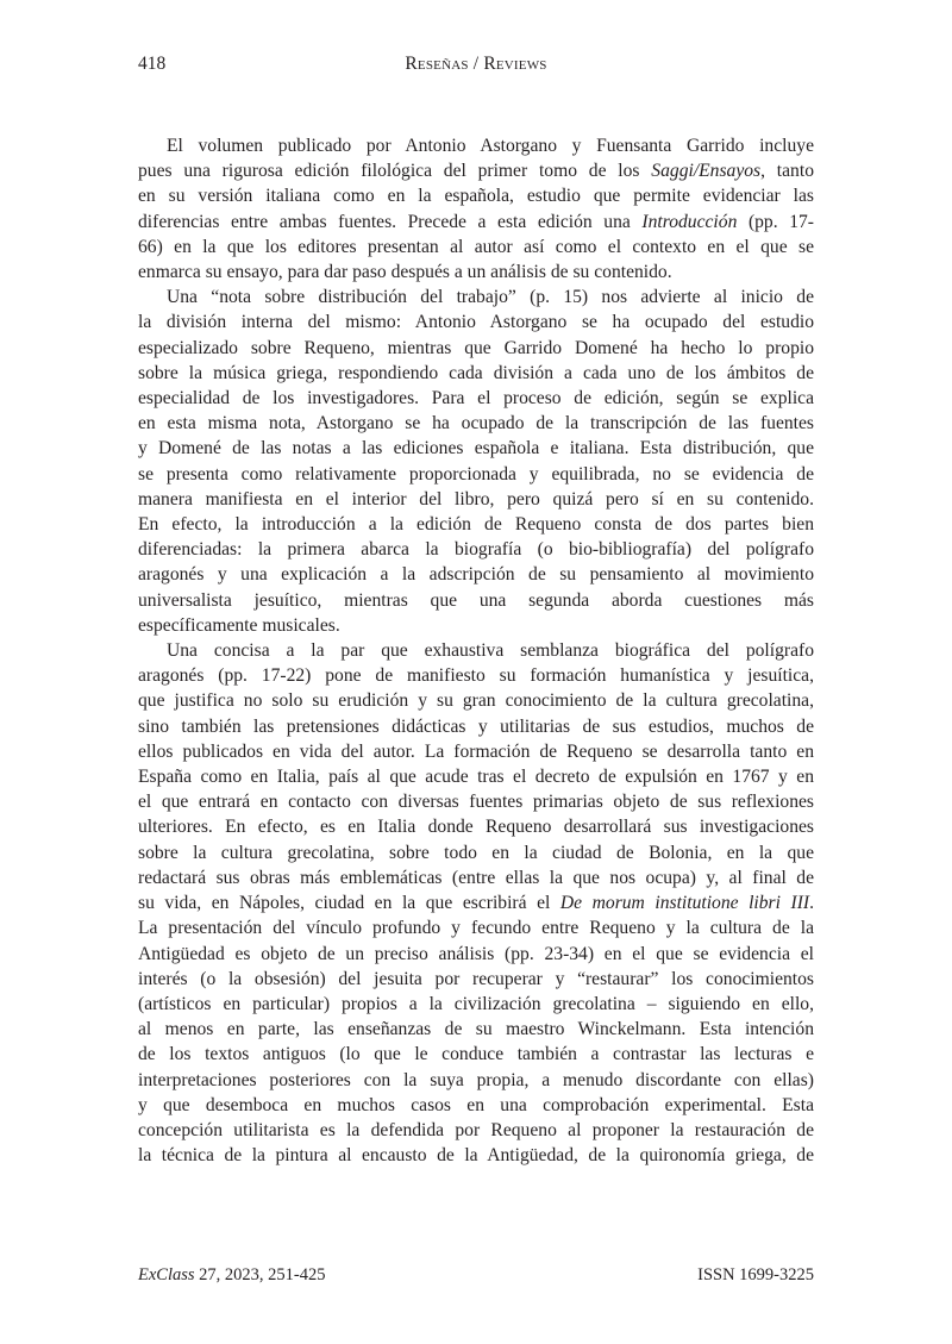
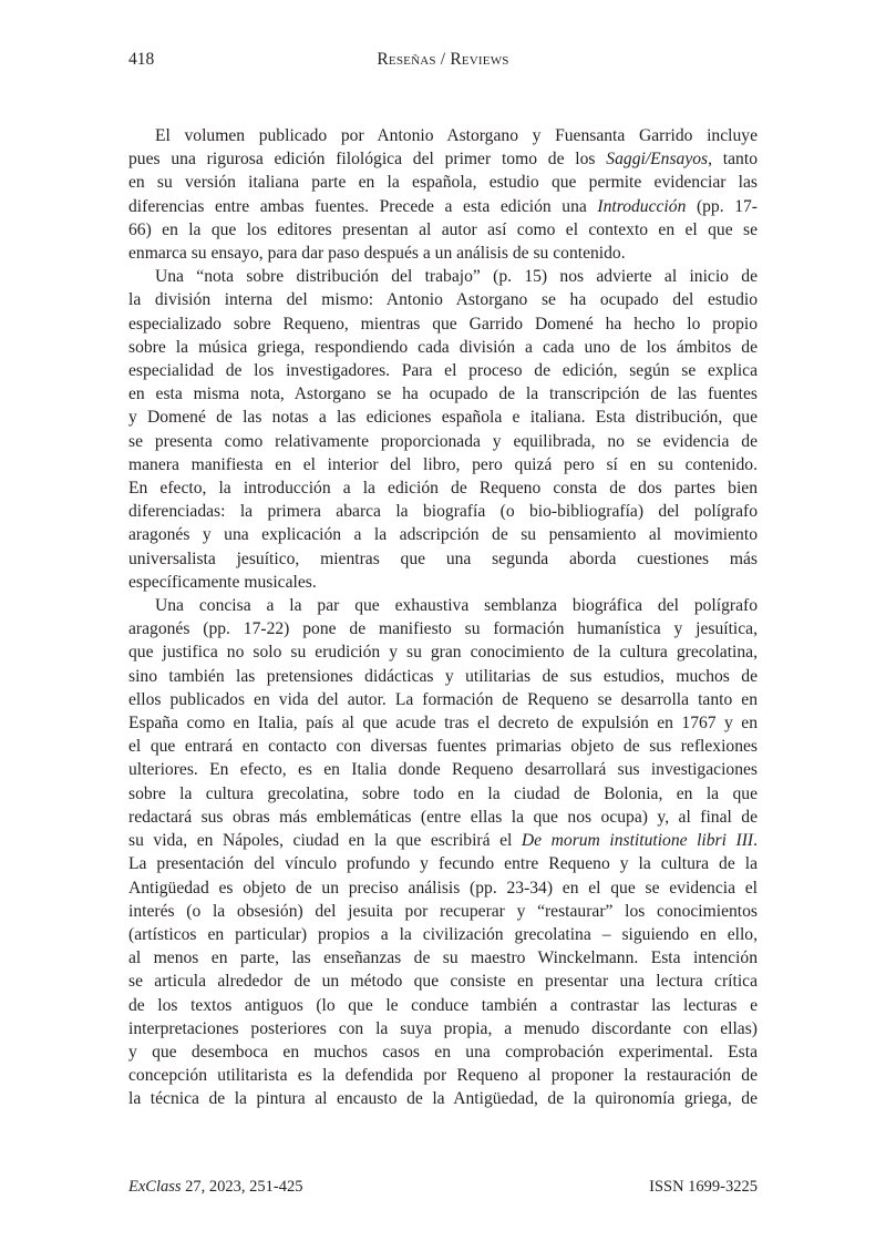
  418
  Reseñas / Reviews
  El volumen publicado por Antonio Astorgano y Fuensanta Garrido incluye
  pues una rigurosa edición filológica del primer tomo de los Saggi/Ensayos, tanto
- en su versión italiana como en la española, estudio que permite evidenciar las
+ en su versión italiana parte en la española, estudio que permite evidenciar las
  diferencias entre ambas fuentes. Precede a esta edición una Introducción (pp. 17-
  66) en la que los editores presentan al autor así como el contexto en el que se
  enmarca su ensayo, para dar paso después a un análisis de su contenido.
  Una “nota sobre distribución del trabajo” (p. 15) nos advierte al inicio de
  la división interna del mismo: Antonio Astorgano se ha ocupado del estudio
  especializado sobre Requeno, mientras que Garrido Domené ha hecho lo propio
  sobre la música griega, respondiendo cada división a cada uno de los ámbitos de
  especialidad de los investigadores. Para el proceso de edición, según se explica
  en esta misma nota, Astorgano se ha ocupado de la transcripción de las fuentes
  y Domené de las notas a las ediciones española e italiana. Esta distribución, que
  se presenta como relativamente proporcionada y equilibrada, no se evidencia de
  manera manifiesta en el interior del libro, pero quizá pero sí en su contenido.
  En efecto, la introducción a la edición de Requeno consta de dos partes bien
  diferenciadas: la primera abarca la biografía (o bio-bibliografía) del polígrafo
  aragonés y una explicación a la adscripción de su pensamiento al movimiento
  universalista jesuítico, mientras que una segunda aborda cuestiones más
  específicamente musicales.
  Una concisa a la par que exhaustiva semblanza biográfica del polígrafo
  aragonés (pp. 17-22) pone de manifiesto su formación humanística y jesuítica,
  que justifica no solo su erudición y su gran conocimiento de la cultura grecolatina,
  sino también las pretensiones didácticas y utilitarias de sus estudios, muchos de
  ellos publicados en vida del autor. La formación de Requeno se desarrolla tanto en
  España como en Italia, país al que acude tras el decreto de expulsión en 1767 y en
  el que entrará en contacto con diversas fuentes primarias objeto de sus reflexiones
  ulteriores. En efecto, es en Italia donde Requeno desarrollará sus investigaciones
  sobre la cultura grecolatina, sobre todo en la ciudad de Bolonia, en la que
  redactará sus obras más emblemáticas (entre ellas la que nos ocupa) y, al final de
  su vida, en Nápoles, ciudad en la que escribirá el De morum institutione libri III.
  La presentación del vínculo profundo y fecundo entre Requeno y la cultura de la
  Antigüedad es objeto de un preciso análisis (pp. 23-34) en el que se evidencia el
  interés (o la obsesión) del jesuita por recuperar y “restaurar” los conocimientos
  (artísticos en particular) propios a la civilización grecolatina – siguiendo en ello,
  al menos en parte, las enseñanzas de su maestro Winckelmann. Esta intención
+ se articula alrededor de un método que consiste en presentar una lectura crítica
  de los textos antiguos (lo que le conduce también a contrastar las lecturas e
  interpretaciones posteriores con la suya propia, a menudo discordante con ellas)
  y que desemboca en muchos casos en una comprobación experimental. Esta
  concepción utilitarista es la defendida por Requeno al proponer la restauración de
  la técnica de la pintura al encausto de la Antigüedad, de la quironomía griega, de
  ExClass 27, 2023, 251-425
  ISSN 1699-3225
